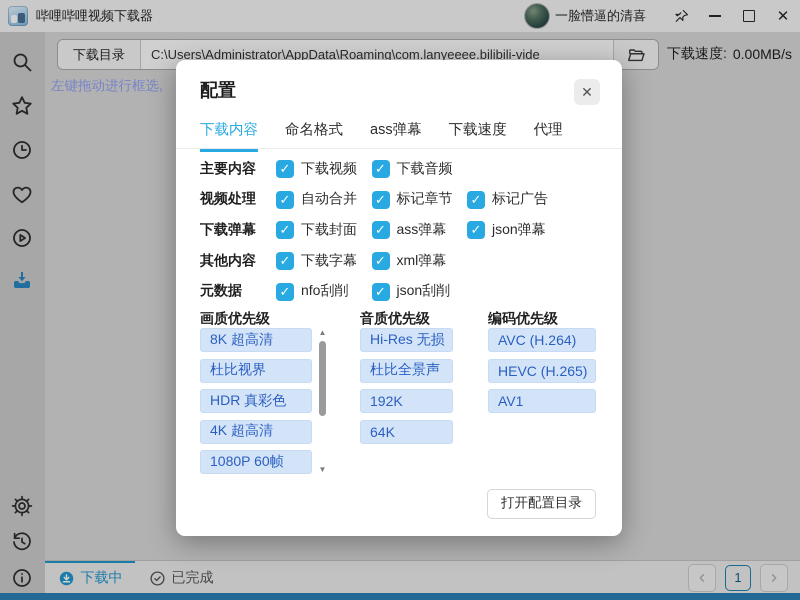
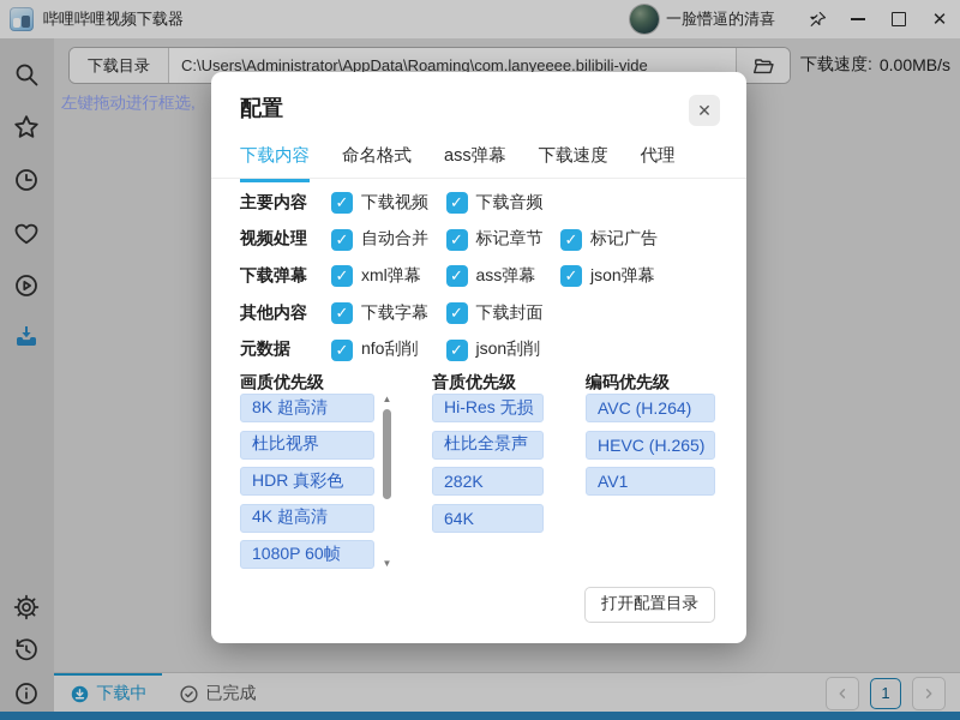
  哔哩哔哩视频下载器
  一脸懵逼的清喜
  ✕
  下载目录
  C:\Users\Administrator\AppData\Roaming\com.lanyeeee.bilibili-vide
  下载速度:
  0.00MB/s
  左键拖动进行框选,
  下载中
  已完成
  1
  配置
  ✕
  下载内容
  命名格式
  ass弹幕
  下载速度
  代理
  主要内容
  下载视频
  下载音频
  视频处理
  自动合并
  标记章节
  标记广告
  下载弹幕
- 下载封面
+ xml弹幕
  ass弹幕
  json弹幕
  其他内容
  下载字幕
- xml弹幕
+ 下载封面
  元数据
  nfo刮削
  json刮削
  画质优先级
  音质优先级
  编码优先级
  8K 超高清
  杜比视界
  HDR 真彩色
  4K 超高清
  1080P 60帧
  ▲
  ▼
  Hi-Res 无损
  杜比全景声
- 192K
+ 282K
  64K
  AVC (H.264)
  HEVC (H.265)
  AV1
  打开配置目录
